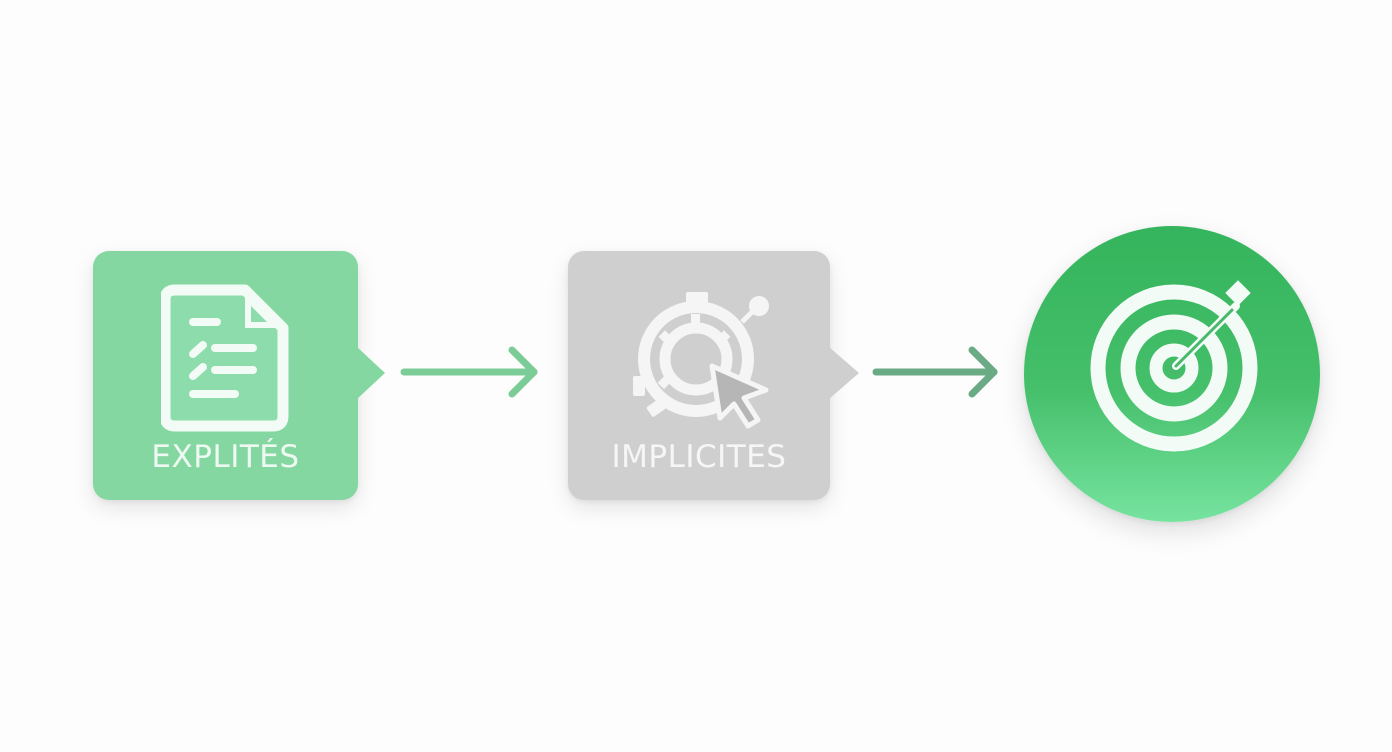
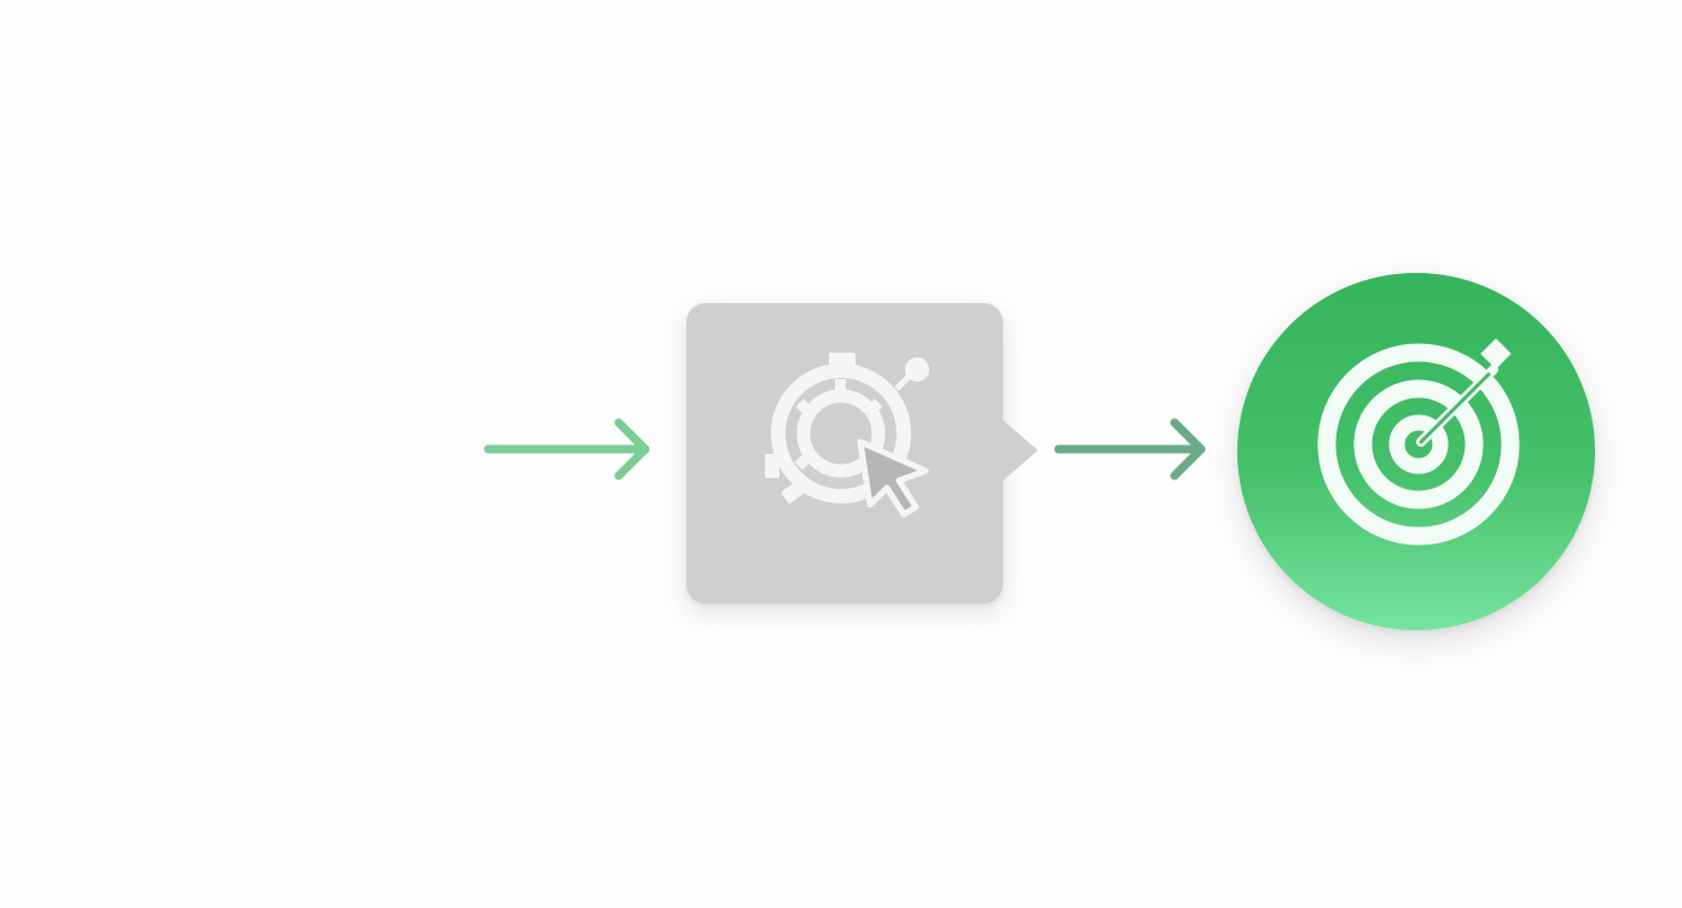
- EXPLITÉS
- IMPLICITES
